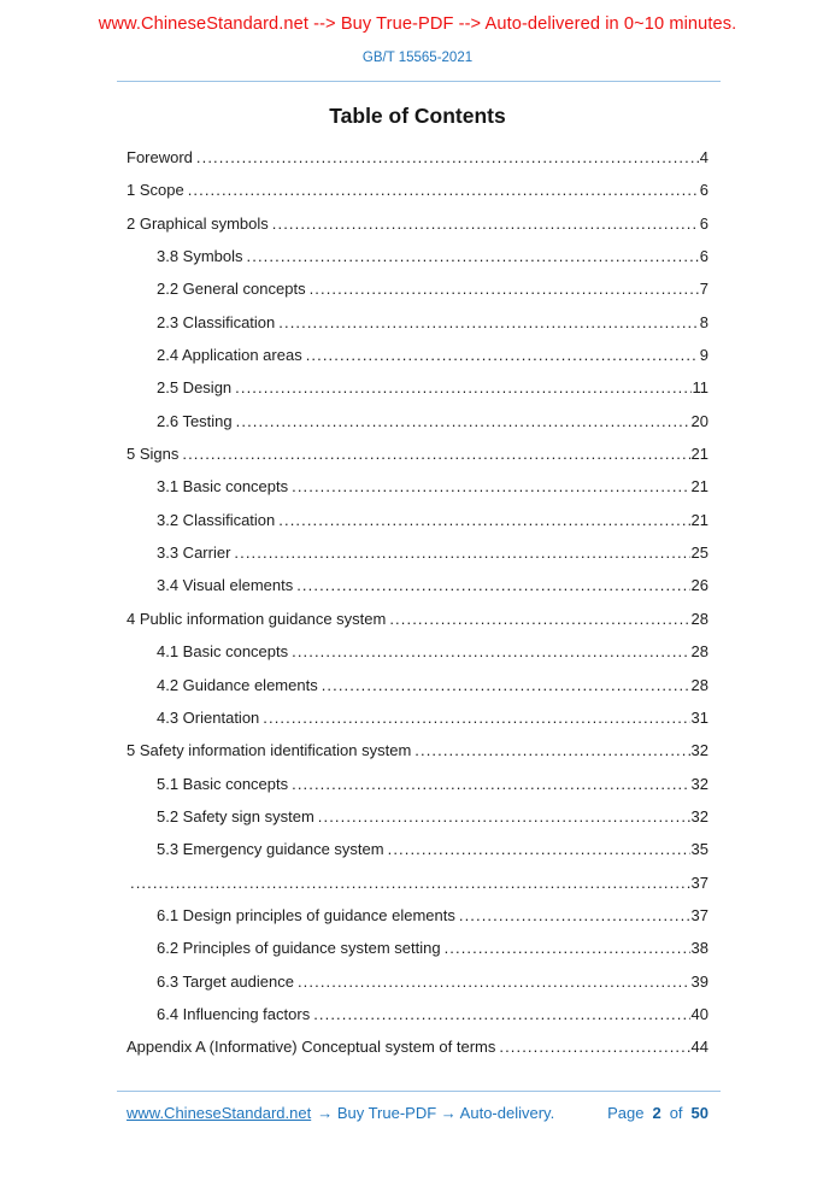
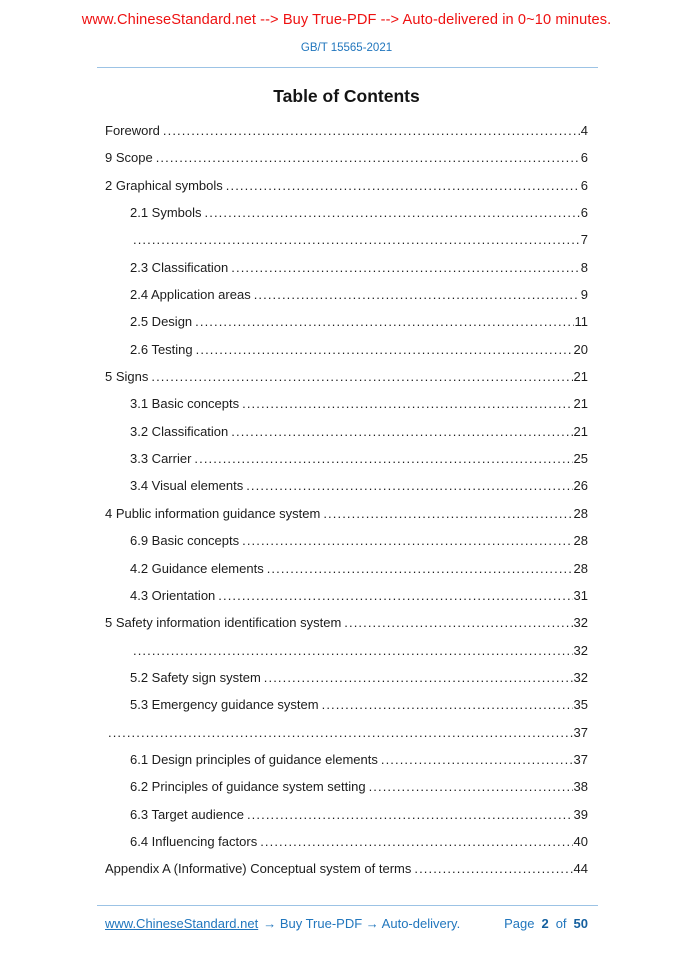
  www.ChineseStandard.net --> Buy True-PDF --> Auto-delivered in 0~10 minutes.
  GB/T 15565-2021
  Table of Contents
  Foreword
  4
- 1 Scope
+ 9 Scope
  6
  2 Graphical symbols
  6
- 3.8 Symbols
+ 2.1 Symbols
  6
- 2.2 General concepts
  7
  2.3 Classification
  8
  2.4 Application areas
  9
  2.5 Design
  11
  2.6 Testing
  20
  5 Signs
  21
  3.1 Basic concepts
  21
  3.2 Classification
  21
  3.3 Carrier
  25
  3.4 Visual elements
  26
  4 Public information guidance system
  28
- 4.1 Basic concepts
+ 6.9 Basic concepts
  28
  4.2 Guidance elements
  28
  4.3 Orientation
  31
  5 Safety information identification system
  32
- 5.1 Basic concepts
  32
  5.2 Safety sign system
  32
  5.3 Emergency guidance system
  35
  37
  6.1 Design principles of guidance elements
  37
  6.2 Principles of guidance system setting
  38
  6.3 Target audience
  39
  6.4 Influencing factors
  40
  Appendix A (Informative) Conceptual system of terms
  44
  www.ChineseStandard.net → Buy True-PDF → Auto-delivery.
  Page
  2
  of
  50
